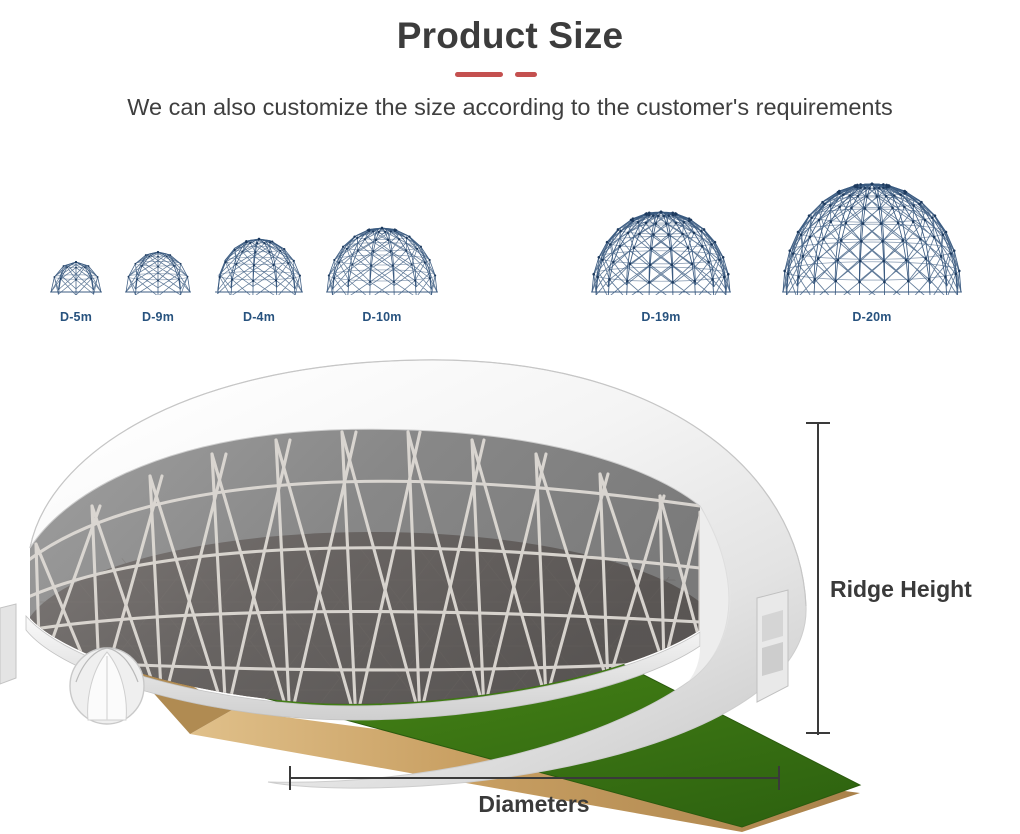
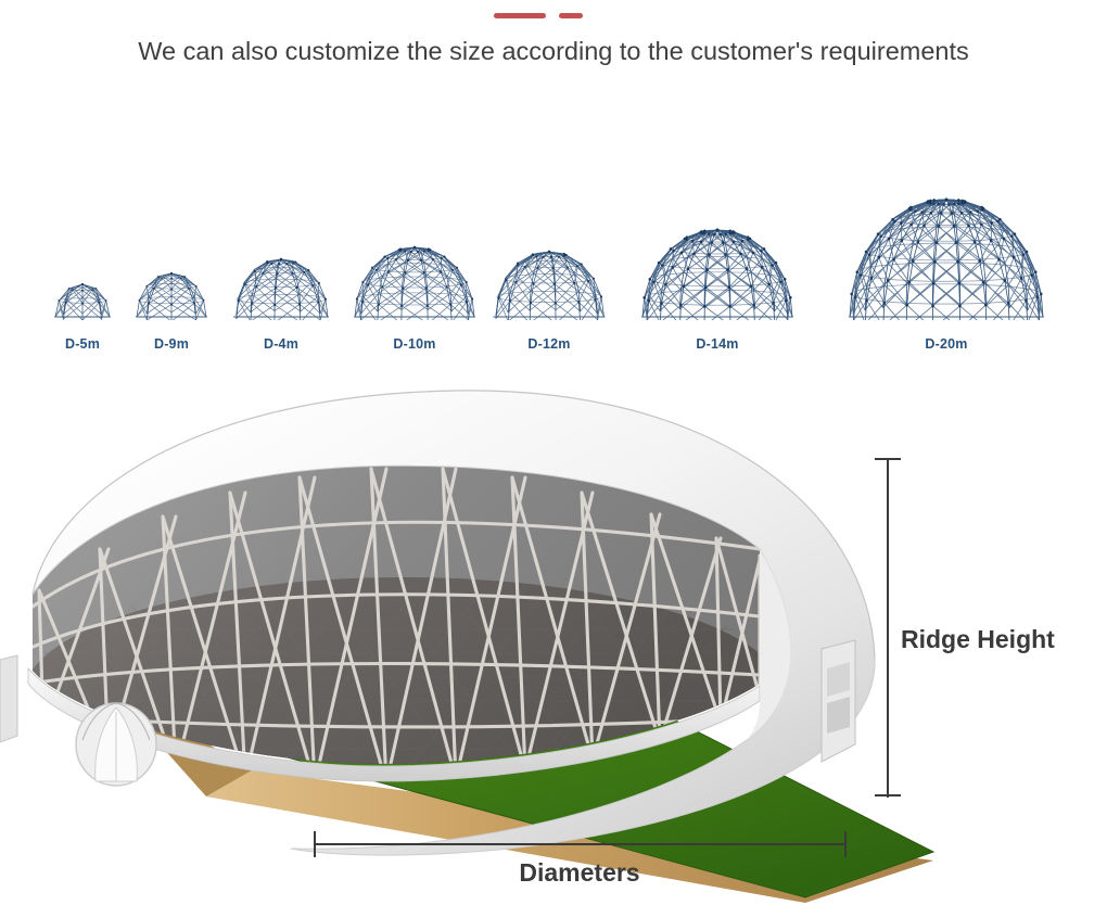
- Product Size
  We can also customize the size according to the customer's requirements
  D-5m
  D-9m
  D-4m
  D-10m
+ D-12m
- D-19m
+ D-14m
  D-20m
  Ridge Height
  Diameters
